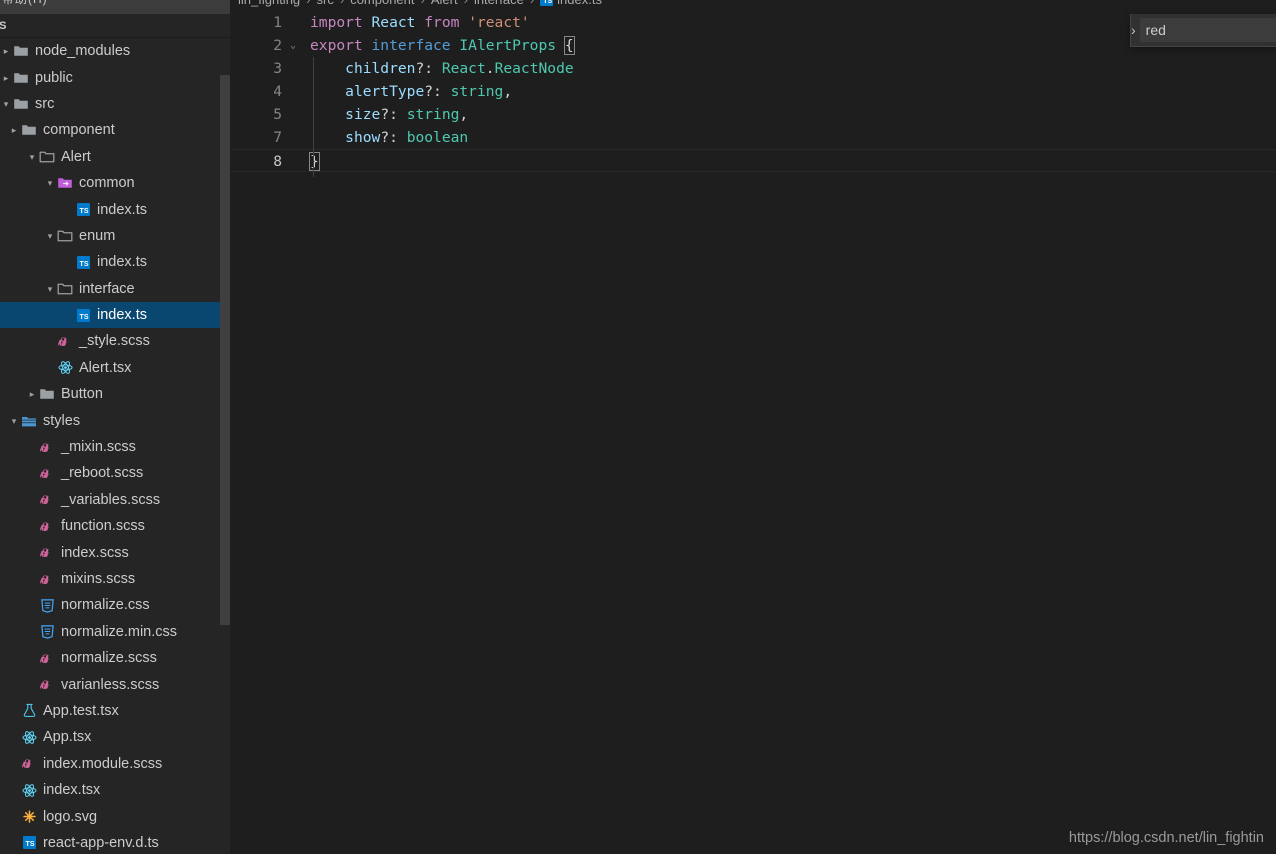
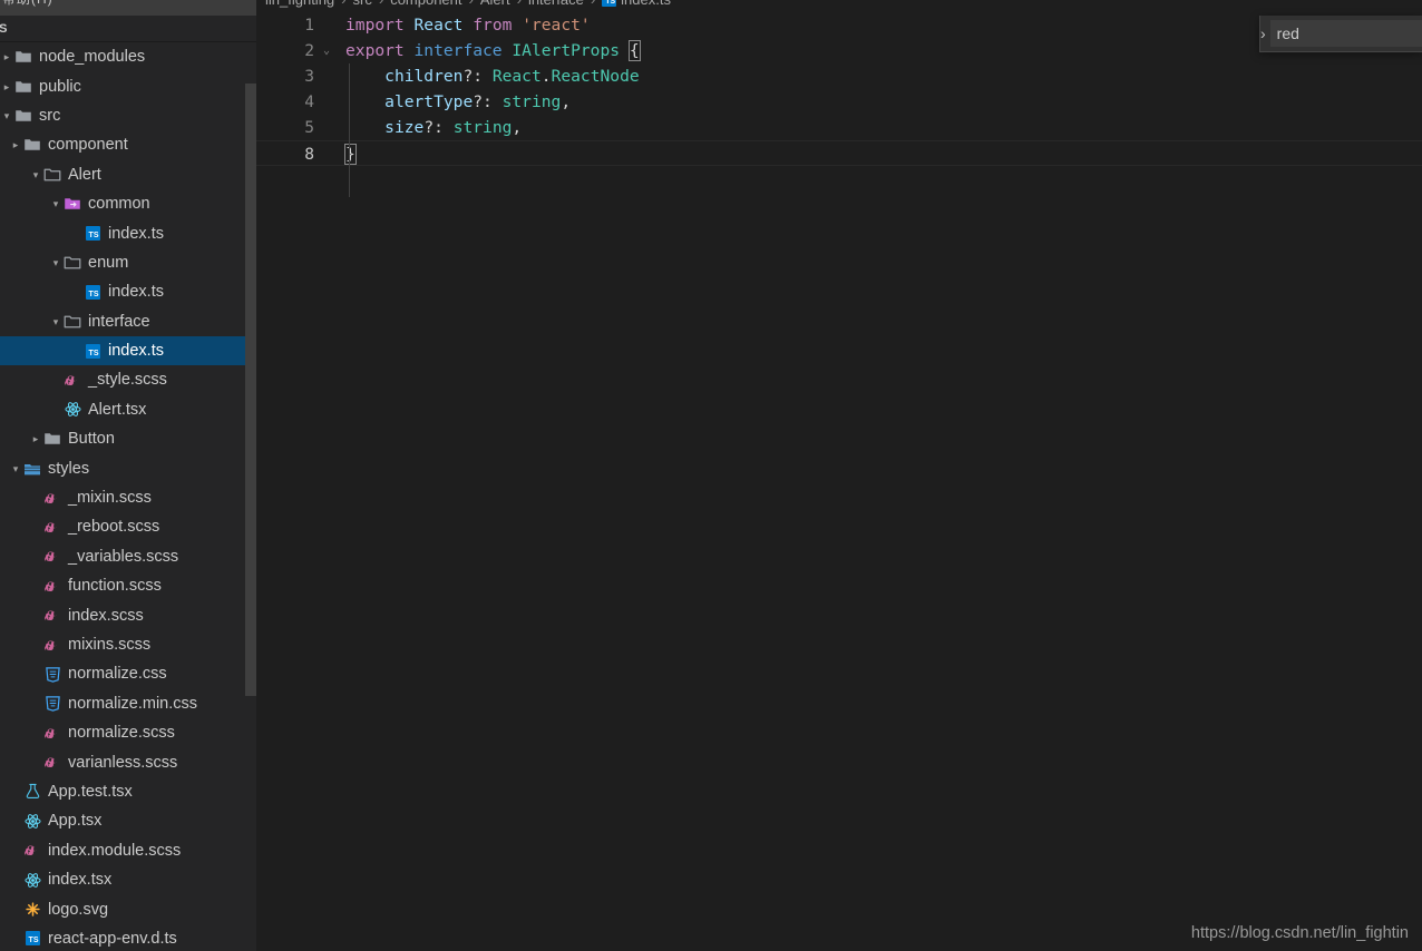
  ▸
  node_modules
  ▸
  public
  ▾
  src
  ▸
  component
  ▾
  Alert
  ▾
  common
  index.ts
  ▾
  enum
  index.ts
  ▾
  interface
  index.ts
  S
  _style.scss
  Alert.tsx
  ▸
  Button
  ▾
  styles
  S
  _mixin.scss
  S
  _reboot.scss
  S
  _variables.scss
  S
  function.scss
  S
  index.scss
  S
  mixins.scss
  normalize.css
  normalize.min.css
  S
  normalize.scss
  S
  varianless.scss
  App.test.tsx
  App.tsx
  S
  index.module.scss
  index.tsx
  logo.svg
  react-app-env.d.ts
  1
  import React from 'react'
  2
  ⌄
  export interface IAlertProps {
  3
  children?: React.ReactNode
  4
  alertType?: string,
  5
  size?: string,
- 7
- show?: boolean
  8
  }
  ›
  red
  https://blog.csdn.net/lin_fightin
